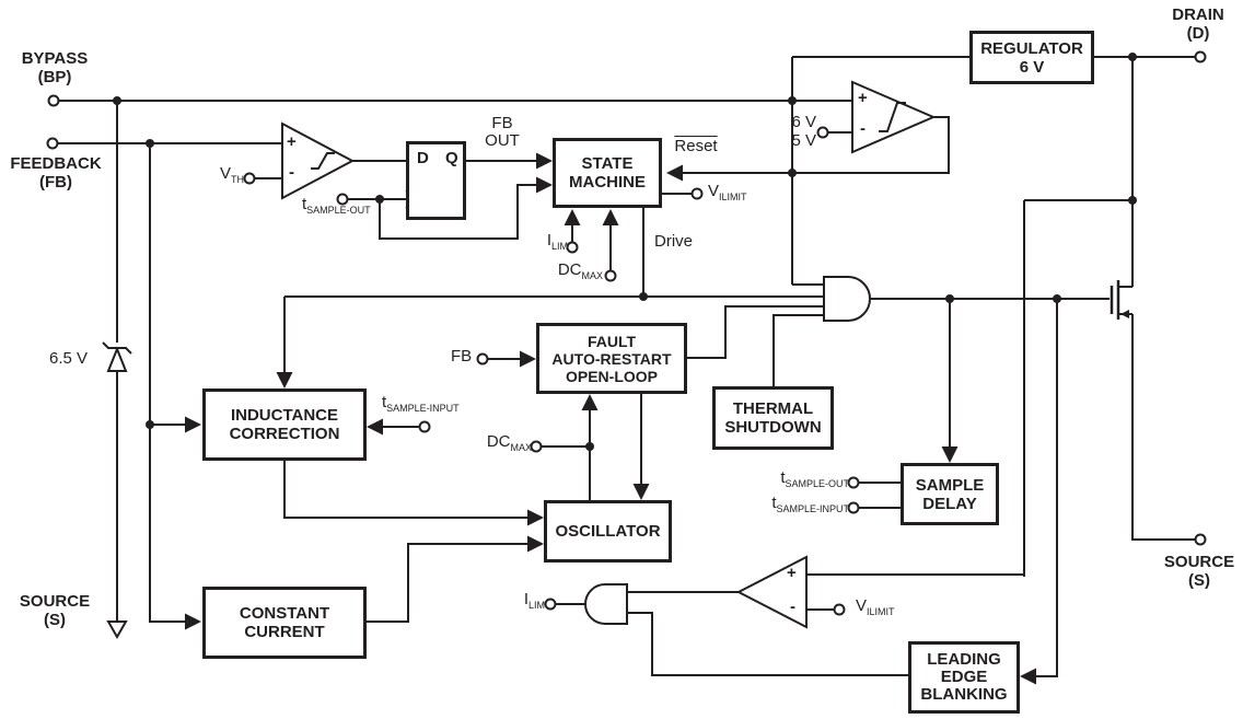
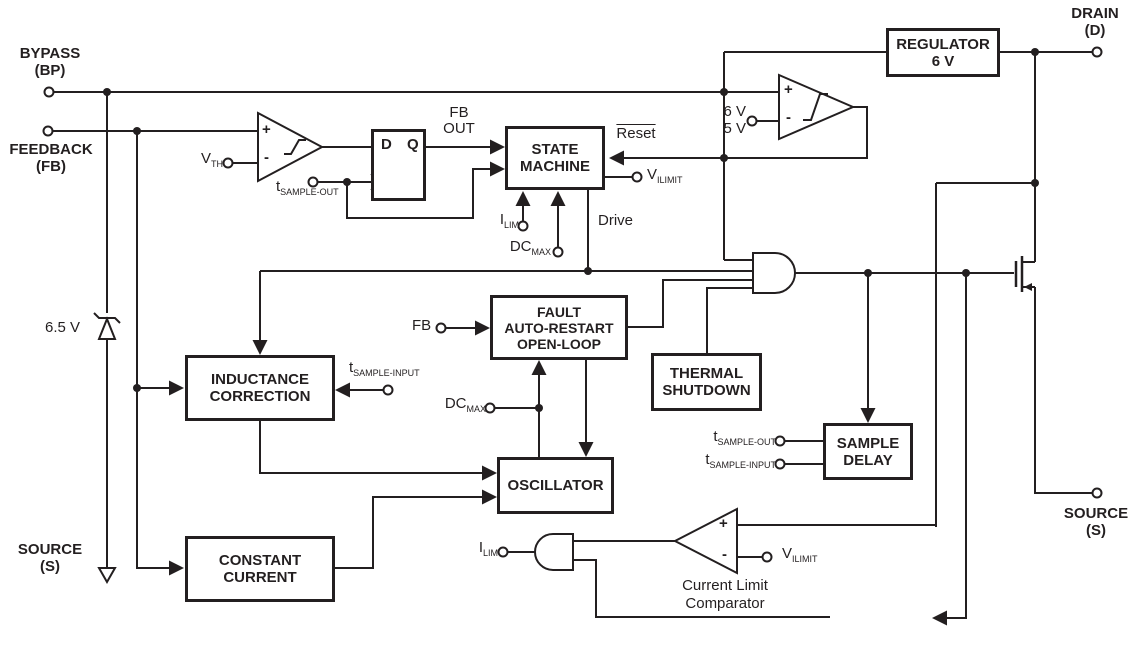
  REGULATOR
  6 V
  STATE
  MACHINE
  D
  Q
  FAULT
  AUTO-RESTART
  OPEN-LOOP
  THERMAL
  SHUTDOWN
  INDUCTANCE
  CORRECTION
  SAMPLE
  DELAY
  OSCILLATOR
  CONSTANT
  CURRENT
- LEADING
- EDGE
- BLANKING
  BYPASS
  (BP)
  FEEDBACK
  (FB)
  DRAIN
  (D)
  SOURCE
  (S)
  SOURCE
  (S)
  VTH
  tSAMPLE-OUT
  FB
  OUT
  Reset
  VILIMIT
  ILIM
  DCMAX
  Drive
  6 V
  5 V
  6.5 V
  FB
  tSAMPLE-INPUT
  DCMAX
  tSAMPLE-OUT
  tSAMPLE-INPUT
  ILIM
  VILIMIT
+ Current Limit
+ Comparator
  +
  -
  +
  -
  +
  -
